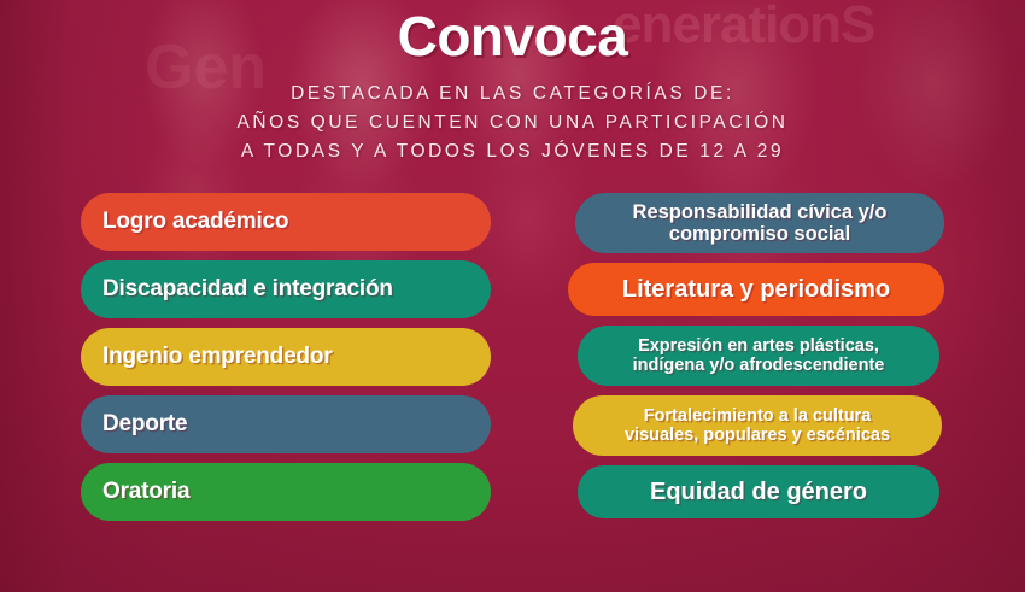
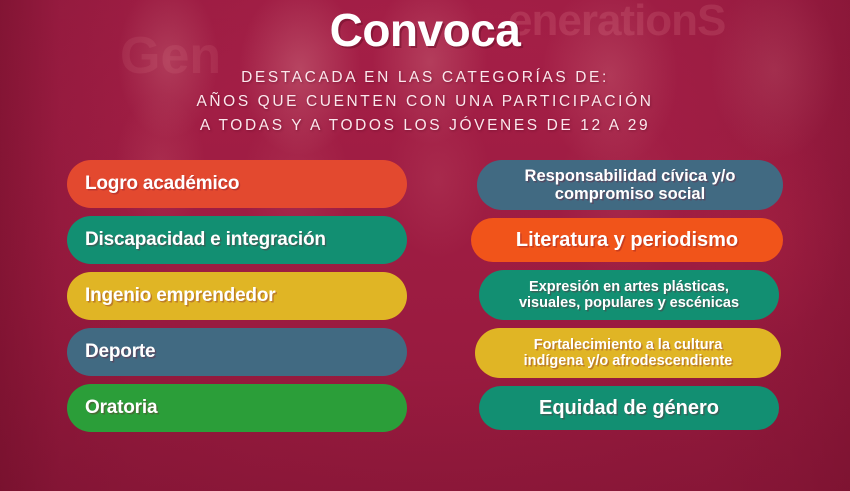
  Convoca
  DESTACADA EN LAS CATEGORÍAS DE:
  AÑOS QUE CUENTEN CON UNA PARTICIPACIÓN
  A TODAS Y A TODOS LOS JÓVENES DE 12 A 29
  Logro académico
  Discapacidad e integración
  Ingenio emprendedor
  Deporte
  Oratoria
  Responsabilidad cívica y/o
  compromiso social
  Literatura y periodismo
  Expresión en artes plásticas,
- indígena y/o afrodescendiente
+ visuales, populares y escénicas
  Fortalecimiento a la cultura
- visuales, populares y escénicas
+ indígena y/o afrodescendiente
  Equidad de género
